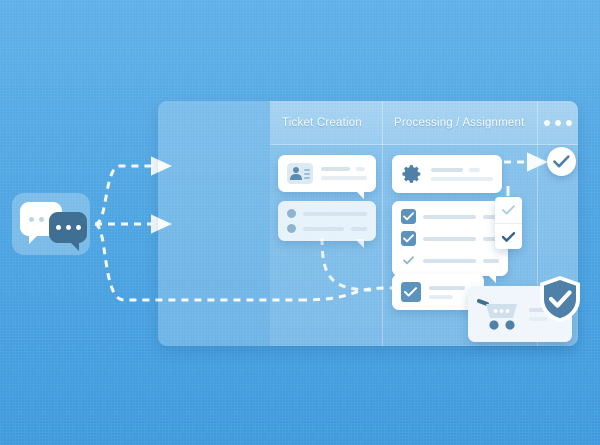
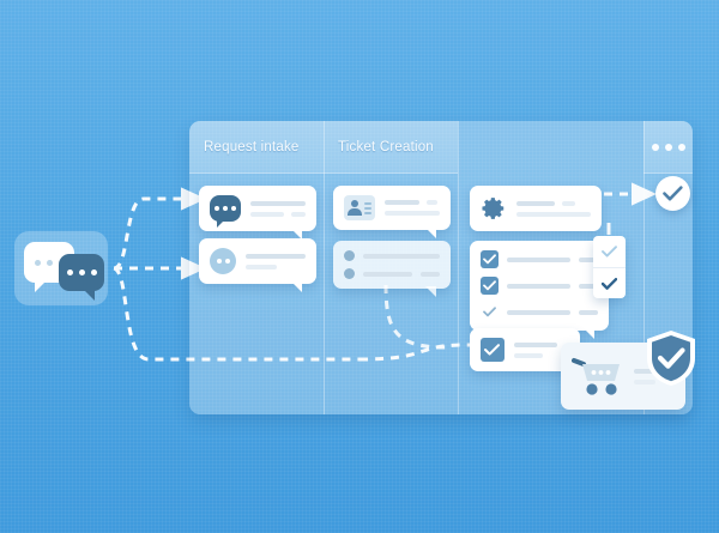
+ Request intake
  Ticket Creation
- Processing / Assignment
